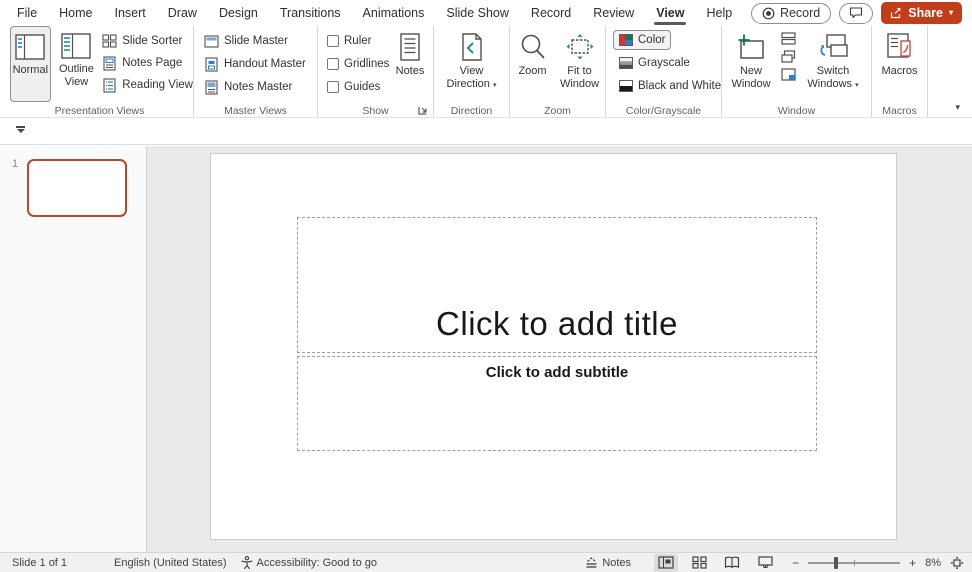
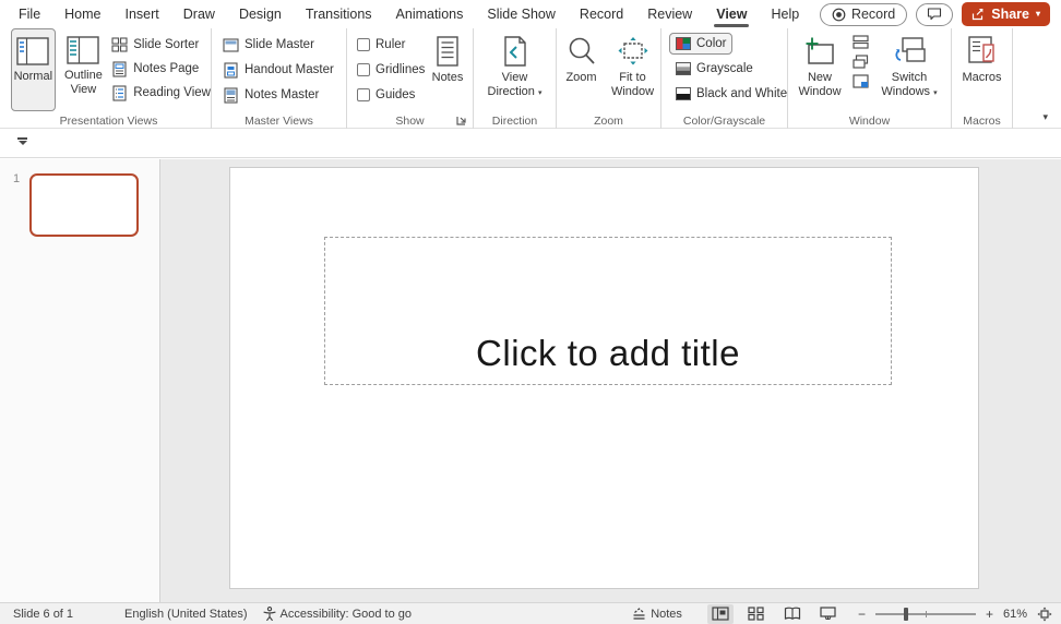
  File
  Home
  Insert
  Draw
  Design
  Transitions
  Animations
  Slide Show
  Record
  Review
  View
  Help
  Record
  Share
  ▾
  Normal
  Outline View
  Slide Sorter
  Notes Page
  Reading View
  Presentation Views
  Slide Master
  Handout Master
  Notes Master
  Master Views
  Ruler
  Gridlines
  Guides
  Notes
  Show
  View Direction
  Direction
  Zoom
  Fit to Window
  Zoom
  Color
  Grayscale
  Black and White
  Color/Grayscale
  New Window
  Switch Windows
  Window
  Macros
  Macros
  ▾
  1
  Click to add title
- Click to add subtitle
- Slide 1 of 1
+ Slide 6 of 1
  English (United States)
  Accessibility: Good to go
  Notes
  −
  +
- 8%
+ 61%
